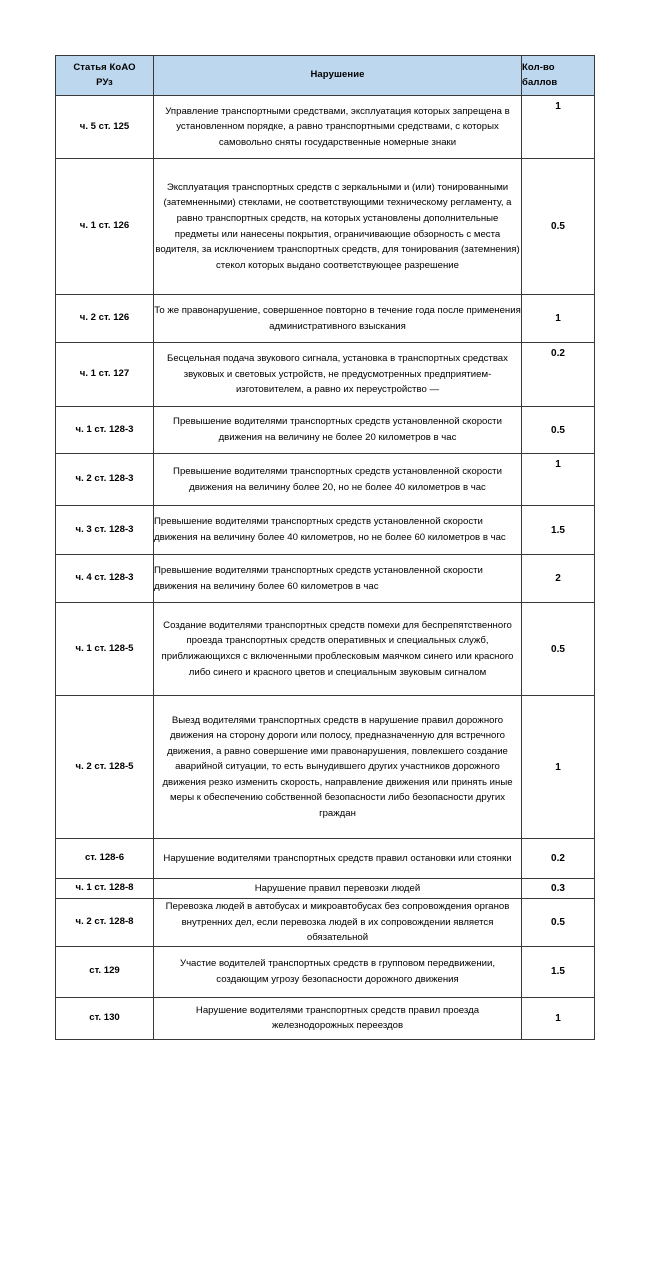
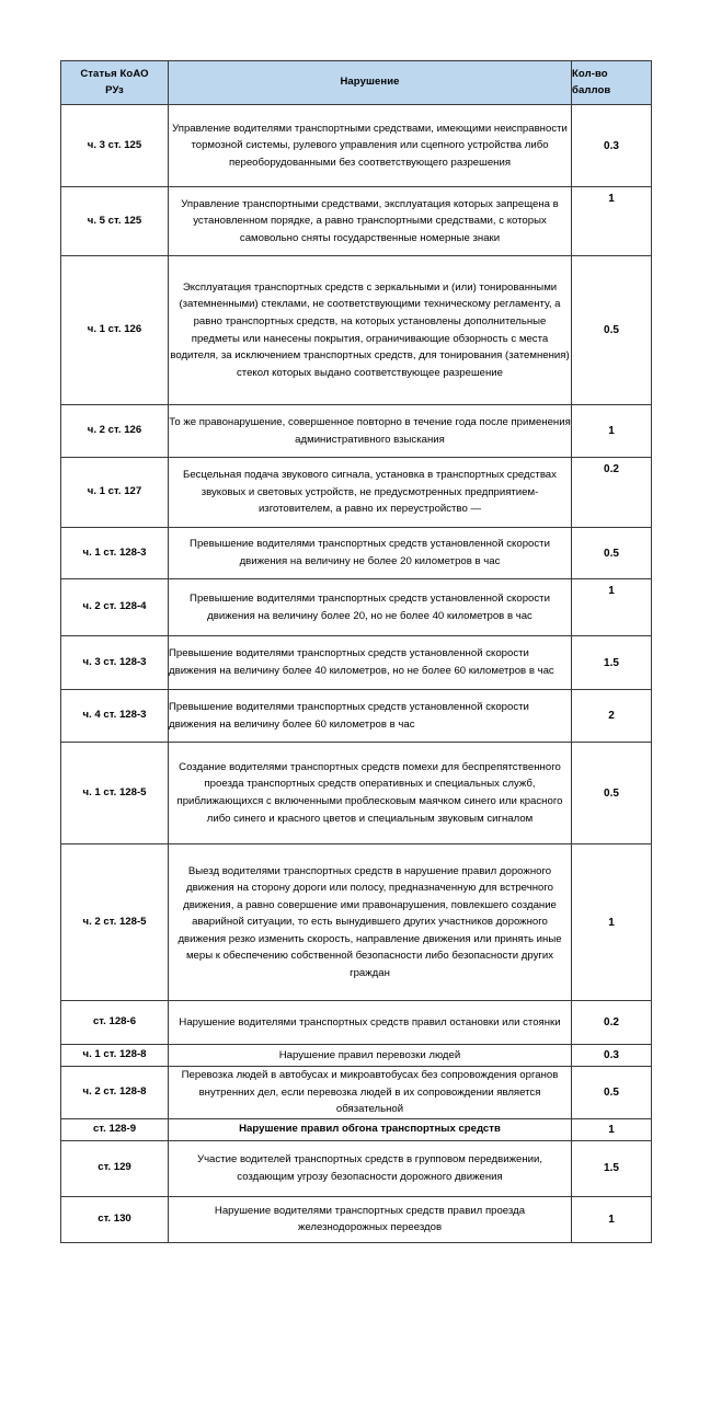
  Статья КоАО РУз	Нарушение	Кол-во баллов
+ ч. 3 ст. 125	Управление водителями транспортными средствами, имеющими неисправности тормозной системы, рулевого управления или сцепного устройства либо переоборудованными без соответствующего разрешения	0.3
  ч. 5 ст. 125	Управление транспортными средствами, эксплуатация которых запрещена в установленном порядке, а равно транспортными средствами, с которых самовольно сняты государственные номерные знаки	1
  ч. 1 ст. 126	Эксплуатация транспортных средств с зеркальными и (или) тонированными (затемненными) стеклами, не соответствующими техническому регламенту, а равно транспортных средств, на которых установлены дополнительные предметы или нанесены покрытия, ограничивающие обзорность с места водителя, за исключением транспортных средств, для тонирования (затемнения) стекол которых выдано соответствующее разрешение	0.5
  ч. 2 ст. 126	То же правонарушение, совершенное повторно в течение года после применения административного взыскания	1
  ч. 1 ст. 127	Бесцельная подача звукового сигнала, установка в транспортных средствах звуковых и световых устройств, не предусмотренных предприятием-изготовителем, а равно их переустройство —	0.2
  ч. 1 ст. 128-3	Превышение водителями транспортных средств установленной скорости движения на величину не более 20 километров в час	0.5
- ч. 2 ст. 128-3	Превышение водителями транспортных средств установленной скорости движения на величину более 20, но не более 40 километров в час	1
+ ч. 2 ст. 128-4	Превышение водителями транспортных средств установленной скорости движения на величину более 20, но не более 40 километров в час	1
  ч. 3 ст. 128-3	Превышение водителями транспортных средств установленной скорости движения на величину более 40 километров, но не более 60 километров в час	1.5
  ч. 4 ст. 128-3	Превышение водителями транспортных средств установленной скорости движения на величину более 60 километров в час	2
  ч. 1 ст. 128-5	Создание водителями транспортных средств помехи для беспрепятственного проезда транспортных средств оперативных и специальных служб, приближающихся с включенными проблесковым маячком синего или красного либо синего и красного цветов и специальным звуковым сигналом	0.5
  ч. 2 ст. 128-5	Выезд водителями транспортных средств в нарушение правил дорожного движения на сторону дороги или полосу, предназначенную для встречного движения, а равно совершение ими правонарушения, повлекшего создание аварийной ситуации, то есть вынудившего других участников дорожного движения резко изменить скорость, направление движения или принять иные меры к обеспечению собственной безопасности либо безопасности других граждан	1
  ст. 128-6	Нарушение водителями транспортных средств правил остановки или стоянки	0.2
  ч. 1 ст. 128-8	Нарушение правил перевозки людей	0.3
  ч. 2 ст. 128-8	Перевозка людей в автобусах и микроавтобусах без сопровождения органов внутренних дел, если перевозка людей в их сопровождении является обязательной	0.5
+ ст. 128-9	Нарушение правил обгона транспортных средств	1
  ст. 129	Участие водителей транспортных средств в групповом передвижении, создающим угрозу безопасности дорожного движения	1.5
  ст. 130	Нарушение водителями транспортных средств правил проезда железнодорожных переездов	1
